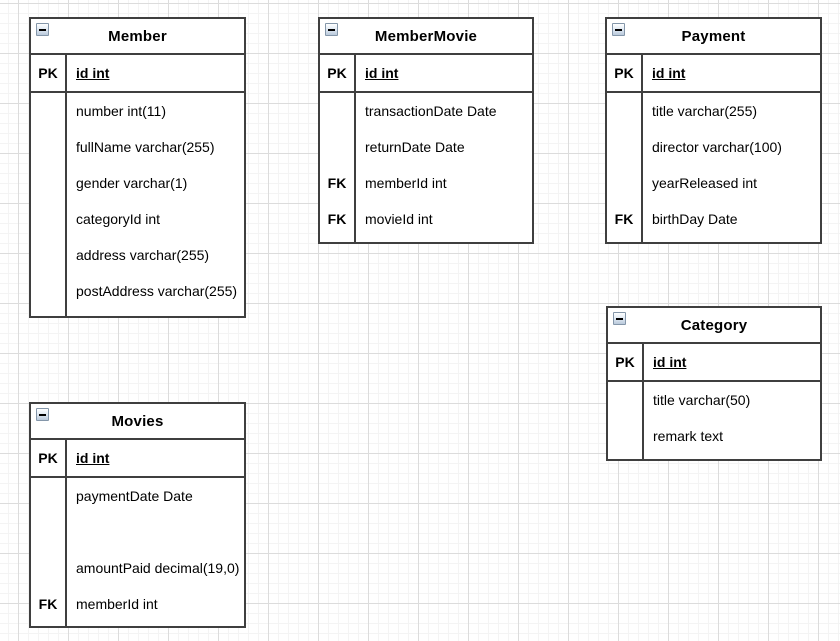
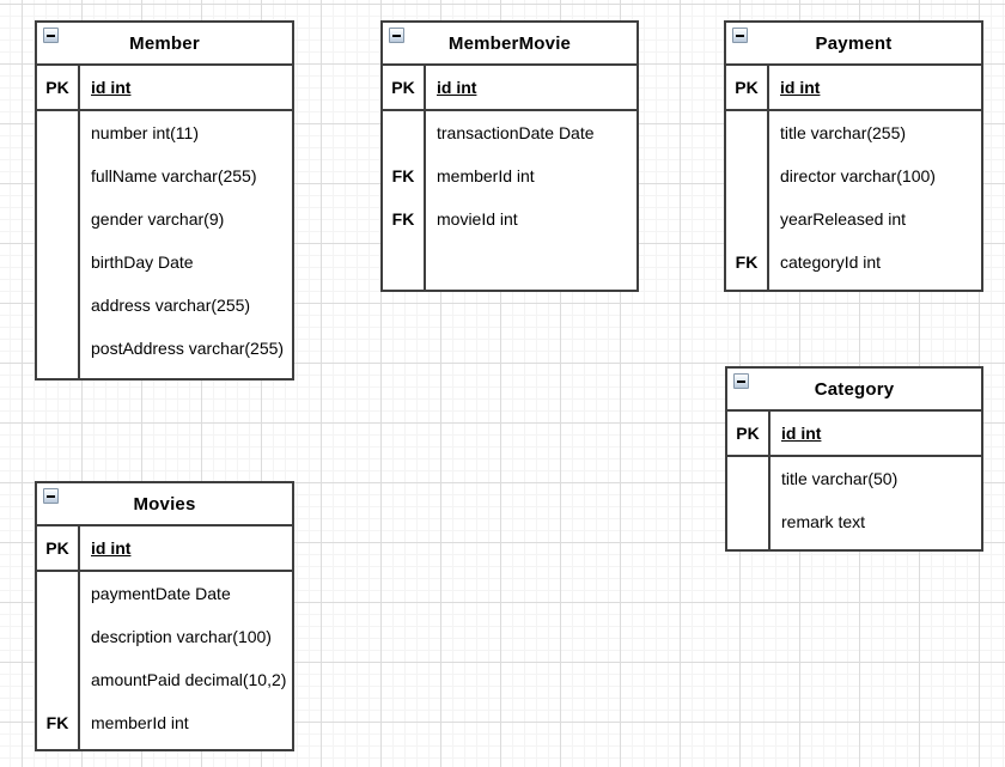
  Member
  PK
  id int
  number int(11)
  fullName varchar(255)
- gender varchar(1)
+ gender varchar(9)
- categoryId int
+ birthDay Date
  address varchar(255)
  postAddress varchar(255)
  MemberMovie
  PK
  id int
  transactionDate Date
- returnDate Date
  FK
  memberId int
  FK
  movieId int
  Payment
  PK
  id int
  title varchar(255)
  director varchar(100)
  yearReleased int
  FK
- birthDay Date
+ categoryId int
  Category
  PK
  id int
  title varchar(50)
  remark text
  Movies
  PK
  id int
  paymentDate Date
+ description varchar(100)
- amountPaid decimal(19,0)
+ amountPaid decimal(10,2)
  FK
  memberId int
